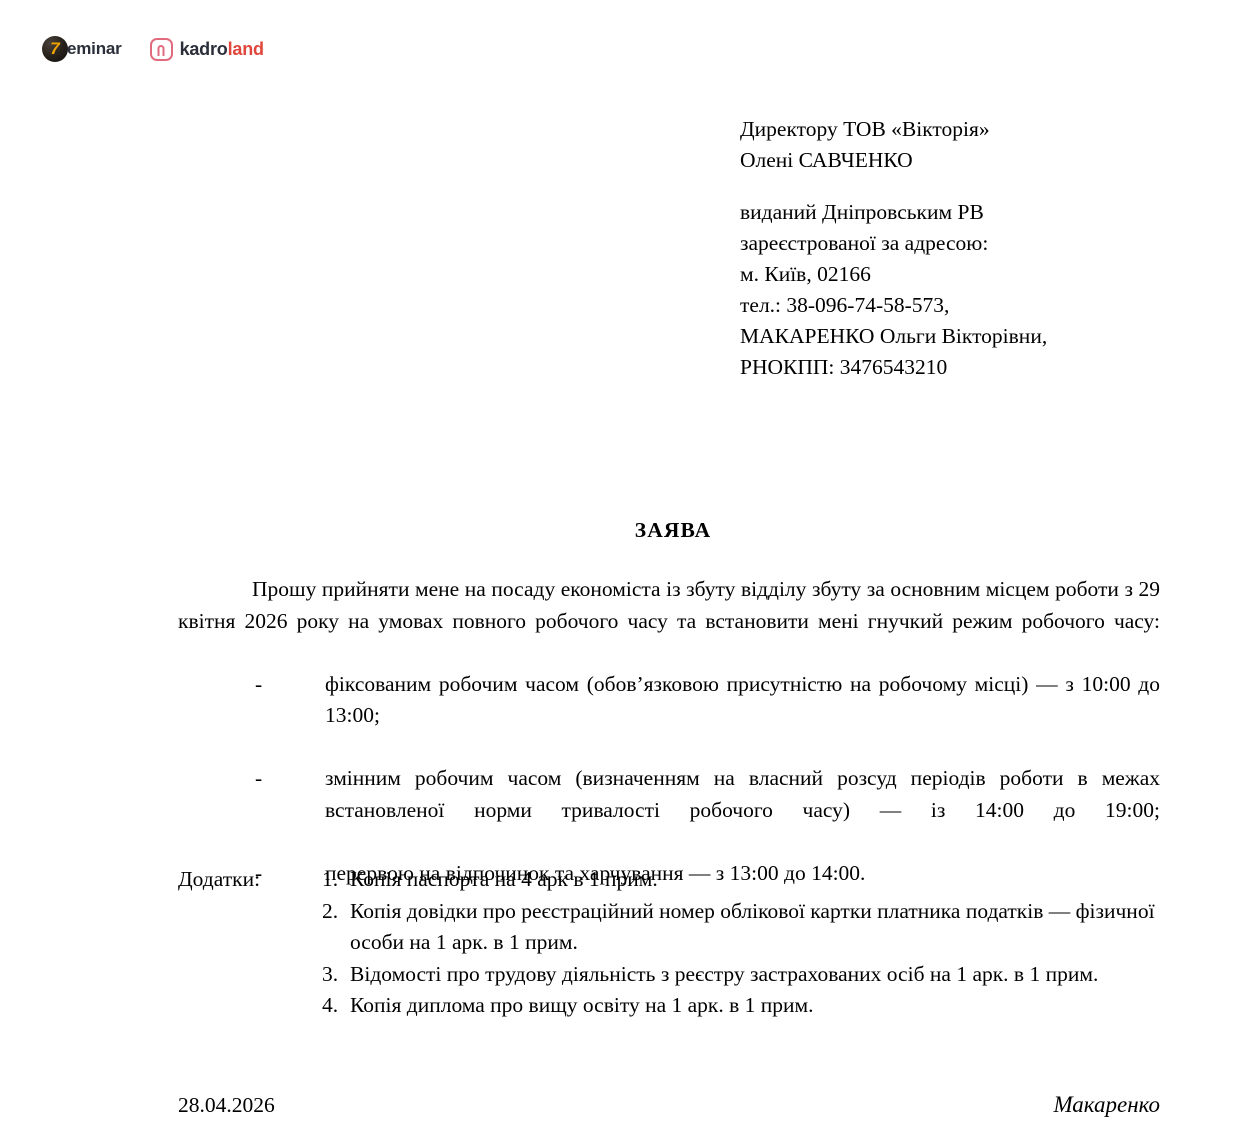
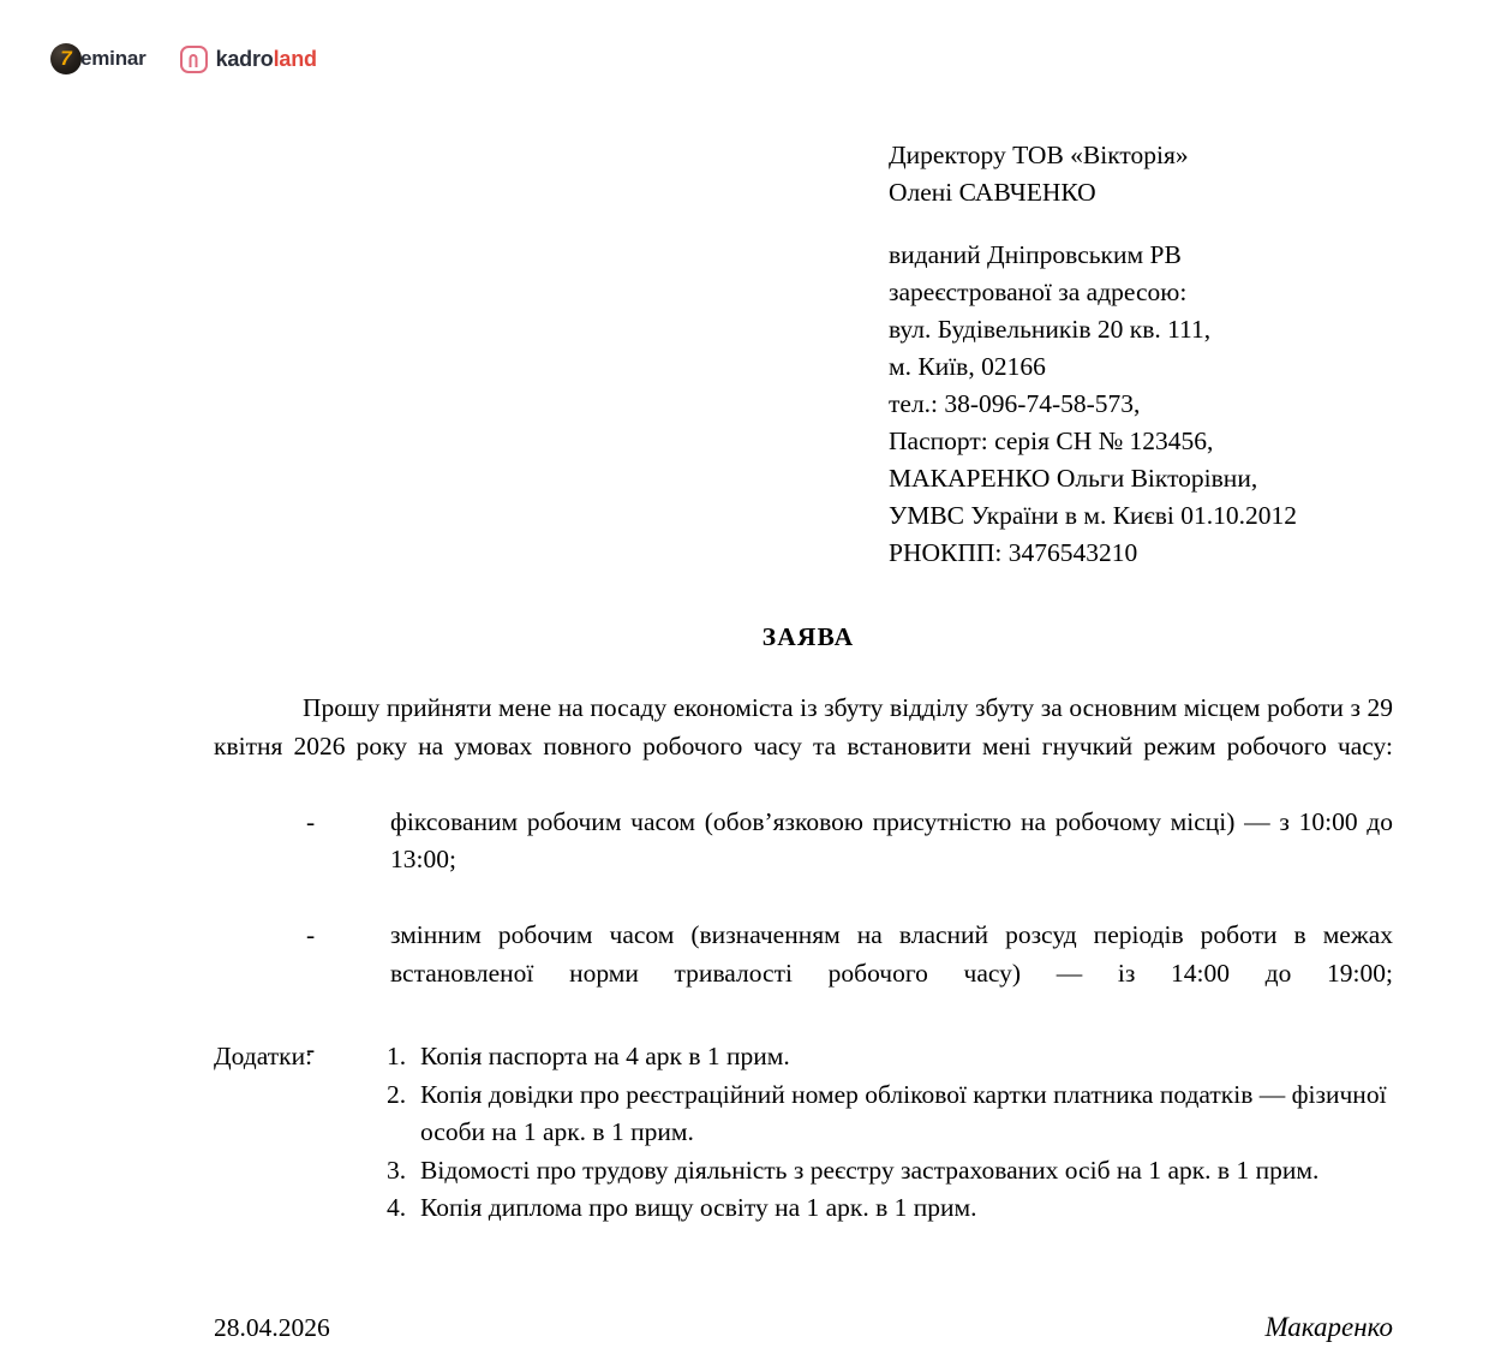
  7
  eminar
  kadroland
  Директору ТОВ «Вікторія»
  Олені САВЧЕНКО
  виданий Дніпровським РВ
  зареєстрованої за адресою:
+ вул. Будівельників 20 кв. 111,
  м. Київ, 02166
  тел.: 38-096-74-58-573,
+ Паспорт: серія СН № 123456,
  МАКАРЕНКО Ольги Вікторівни,
+ УМВС України в м. Києві 01.10.2012
  РНОКПП: 3476543210
  ЗАЯВА
  Прошу прийняти мене на посаду економіста із збуту відділу збуту за основним місцем роботи з 29 квітня 2026 року на умовах повного робочого часу та встановити мені гнучкий режим робочого часу:
  -
  фіксованим робочим часом (обов’язковою присутністю на робочому місці) — з 10:00 до 13:00;
  -
  змінним робочим часом (визначенням на власний розсуд періодів роботи в межах встановленої норми тривалості робочого часу) — із 14:00 до 19:00;
  -
- перервою на відпочинок та харчування — з 13:00 до 14:00.
  Додатки:
  1.
  Копія паспорта на 4 арк в 1 прим.
  2.
  Копія довідки про реєстраційний номер облікової картки платника податків — фізичної особи на 1 арк. в 1 прим.
  3.
  Відомості про трудову діяльність з реєстру застрахованих осіб на 1 арк. в 1 прим.
  4.
  Копія диплома про вищу освіту на 1 арк. в 1 прим.
  28.04.2026
  Макаренко
